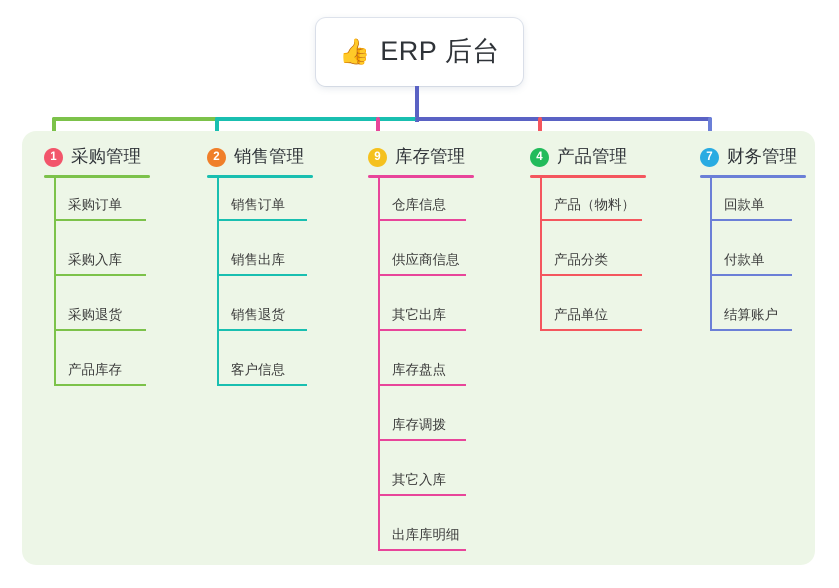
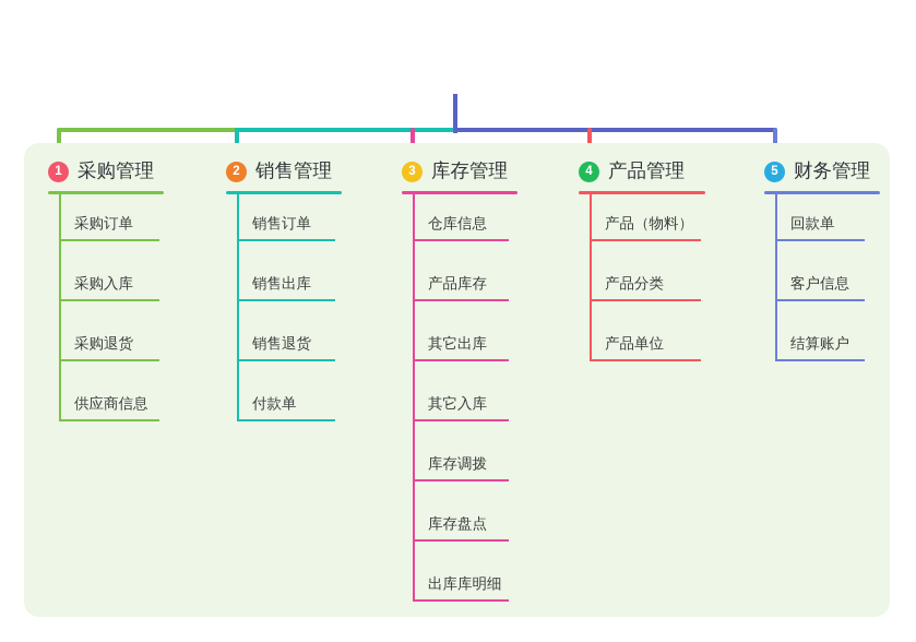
- 👍
- ERP 后台
  1
  采购管理
  采购订单
  采购入库
  采购退货
- 产品库存
+ 供应商信息
  2
  销售管理
  销售订单
  销售出库
  销售退货
- 客户信息
+ 付款单
- 9
+ 3
  库存管理
  仓库信息
- 供应商信息
+ 产品库存
  其它出库
- 库存盘点
+ 其它入库
  库存调拨
- 其它入库
+ 库存盘点
  出库库明细
  4
  产品管理
  产品（物料）
  产品分类
  产品单位
- 7
+ 5
  财务管理
  回款单
- 付款单
+ 客户信息
  结算账户
